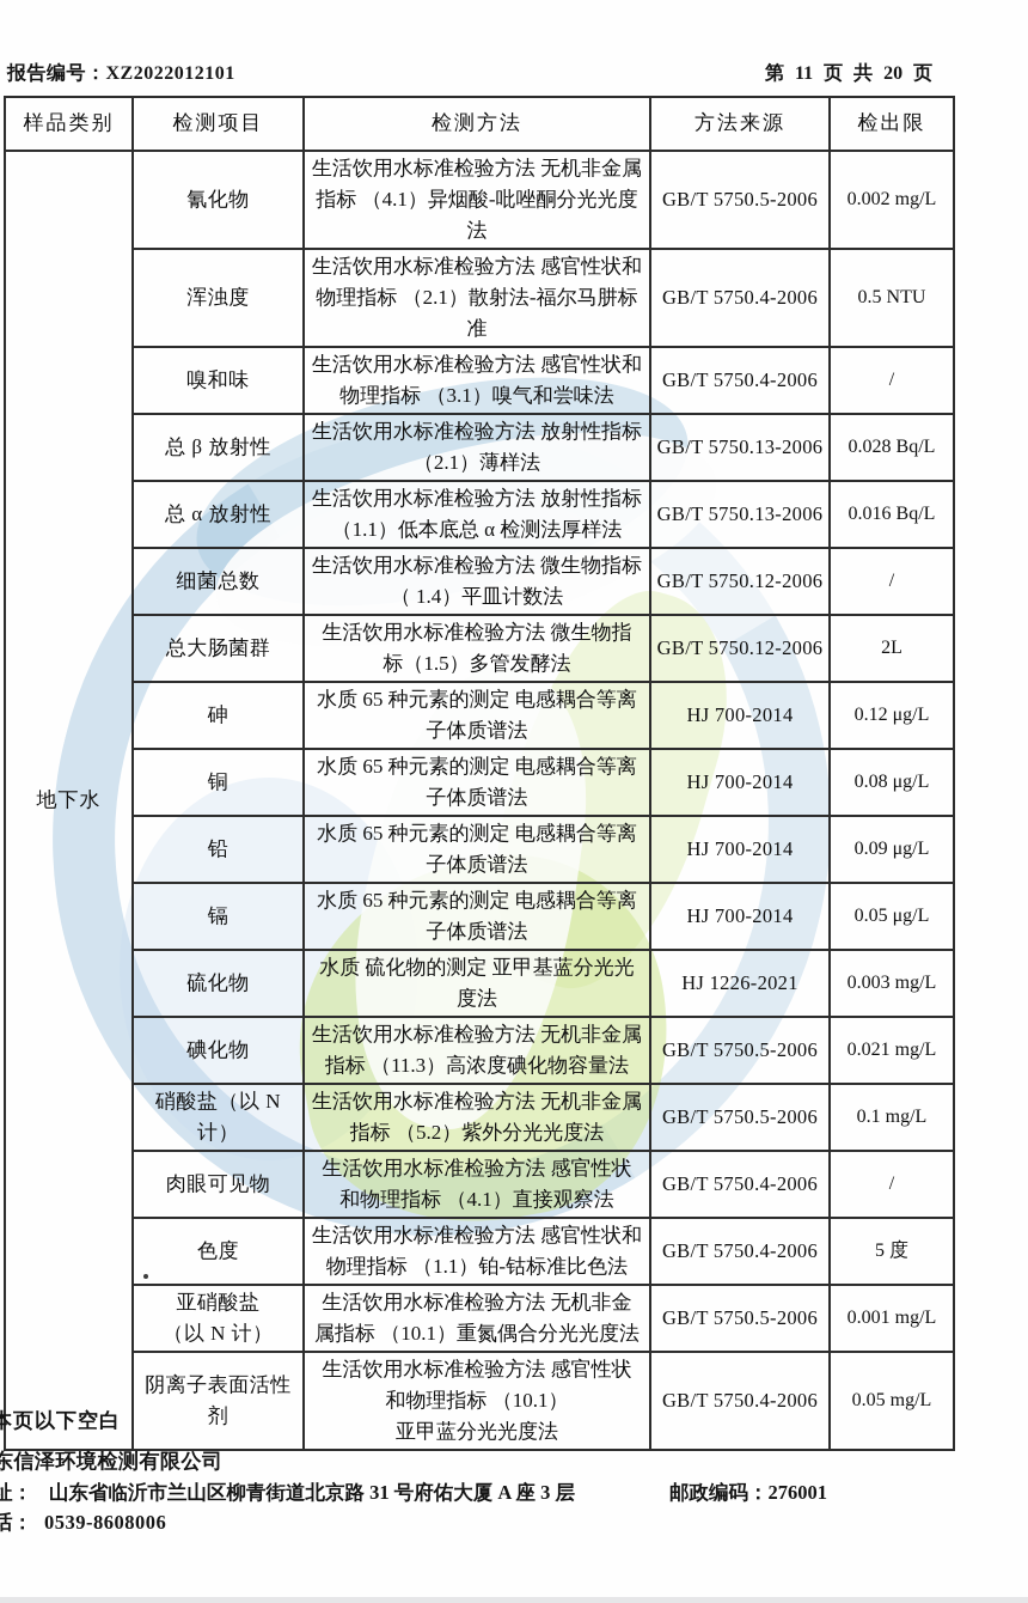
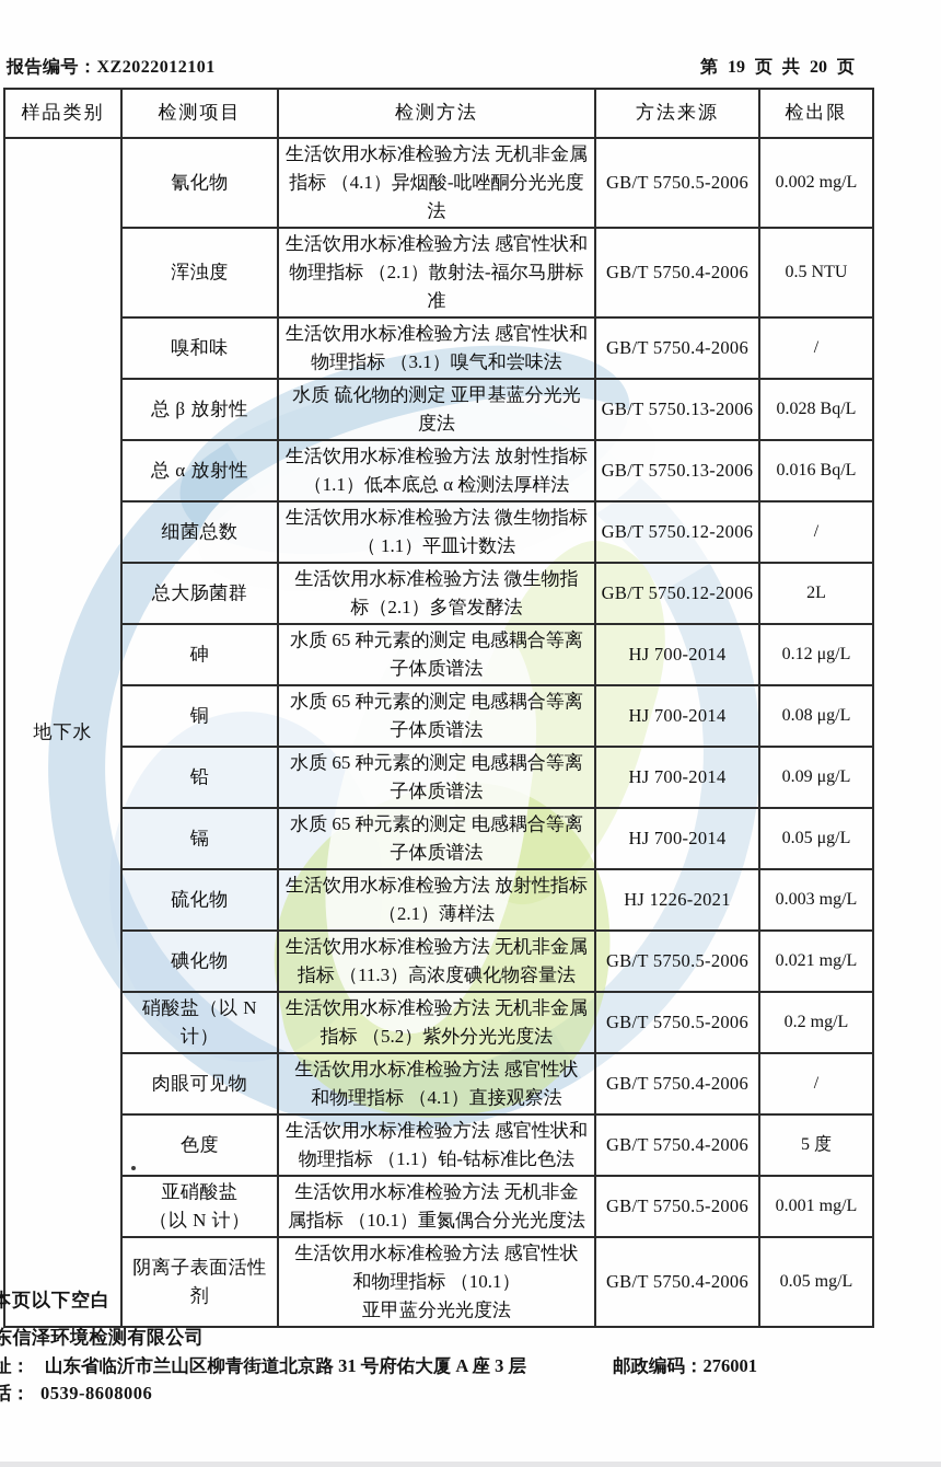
  报告编号：XZ2022012101
- 第 11 页 共 20 页
+ 第 19 页 共 20 页
  样品类别	检测项目	检测方法	方法来源	检出限
  地下水	氰化物	生活饮用水标准检验方法 无机非金属 指标 （4.1）异烟酸-吡唑酮分光光度 法	GB/T 5750.5-2006	0.002 mg/L
  浑浊度	生活饮用水标准检验方法 感官性状和 物理指标 （2.1）散射法-福尔马肼标 准	GB/T 5750.4-2006	0.5 NTU
  嗅和味	生活饮用水标准检验方法 感官性状和 物理指标 （3.1）嗅气和尝味法	GB/T 5750.4-2006	/
- 总 β 放射性	生活饮用水标准检验方法 放射性指标 （2.1）薄样法	GB/T 5750.13-2006	0.028 Bq/L
+ 总 β 放射性	水质 硫化物的测定 亚甲基蓝分光光 度法	GB/T 5750.13-2006	0.028 Bq/L
  总 α 放射性	生活饮用水标准检验方法 放射性指标 （1.1）低本底总 α 检测法厚样法	GB/T 5750.13-2006	0.016 Bq/L
- 细菌总数	生活饮用水标准检验方法 微生物指标 （ 1.4）平皿计数法	GB/T 5750.12-2006	/
+ 细菌总数	生活饮用水标准检验方法 微生物指标 （ 1.1）平皿计数法	GB/T 5750.12-2006	/
- 总大肠菌群	生活饮用水标准检验方法 微生物指 标（1.5）多管发酵法	GB/T 5750.12-2006	2L
+ 总大肠菌群	生活饮用水标准检验方法 微生物指 标（2.1）多管发酵法	GB/T 5750.12-2006	2L
  砷	水质 65 种元素的测定 电感耦合等离 子体质谱法	HJ 700-2014	0.12 μg/L
  铜	水质 65 种元素的测定 电感耦合等离 子体质谱法	HJ 700-2014	0.08 μg/L
  铅	水质 65 种元素的测定 电感耦合等离 子体质谱法	HJ 700-2014	0.09 μg/L
  镉	水质 65 种元素的测定 电感耦合等离 子体质谱法	HJ 700-2014	0.05 μg/L
- 硫化物	水质 硫化物的测定 亚甲基蓝分光光 度法	HJ 1226-2021	0.003 mg/L
+ 硫化物	生活饮用水标准检验方法 放射性指标 （2.1）薄样法	HJ 1226-2021	0.003 mg/L
  碘化物	生活饮用水标准检验方法 无机非金属 指标 （11.3）高浓度碘化物容量法	GB/T 5750.5-2006	0.021 mg/L
- 硝酸盐（以 N 计）	生活饮用水标准检验方法 无机非金属 指标 （5.2）紫外分光光度法	GB/T 5750.5-2006	0.1 mg/L
+ 硝酸盐（以 N 计）	生活饮用水标准检验方法 无机非金属 指标 （5.2）紫外分光光度法	GB/T 5750.5-2006	0.2 mg/L
  肉眼可见物	生活饮用水标准检验方法 感官性状 和物理指标 （4.1）直接观察法	GB/T 5750.4-2006	/
  色度	生活饮用水标准检验方法 感官性状和 物理指标 （1.1）铂-钴标准比色法	GB/T 5750.4-2006	5 度
  亚硝酸盐 （以 N 计）	生活饮用水标准检验方法 无机非金 属指标 （10.1）重氮偶合分光光度法	GB/T 5750.5-2006	0.001 mg/L
  阴离子表面活性剂	生活饮用水标准检验方法 感官性状 和物理指标 （10.1） 亚甲蓝分光光度法	GB/T 5750.4-2006	0.05 mg/L
  本页以下空白
  东信泽环境检测有限公司
  址： 山东省临沂市兰山区柳青街道北京路 31 号府佑大厦 A 座 3 层
  邮政编码：276001
  话： 0539-8608006
